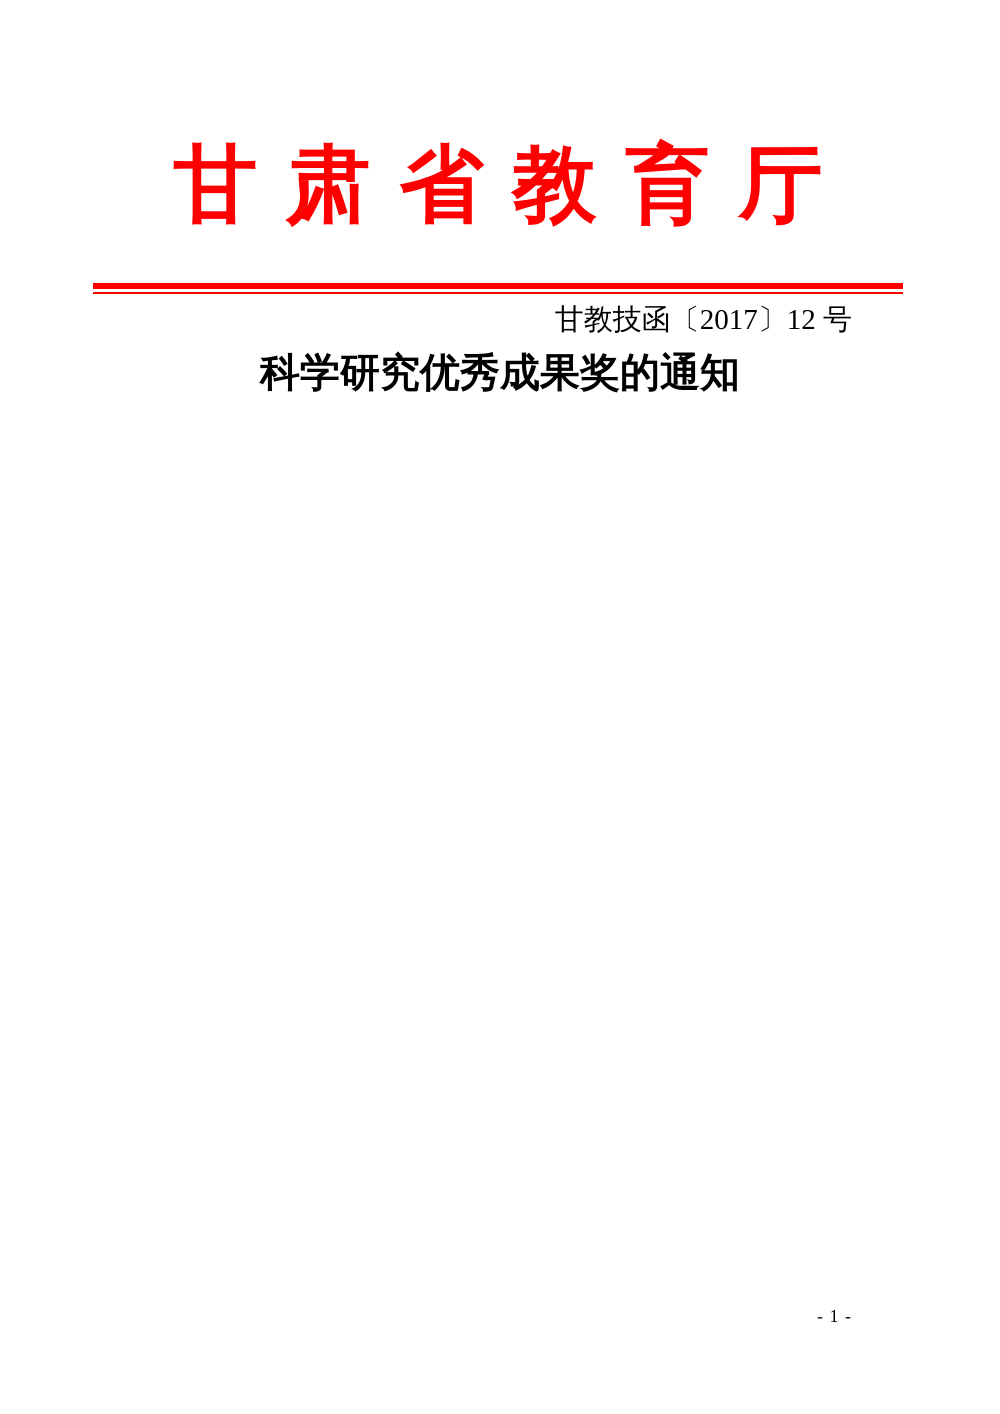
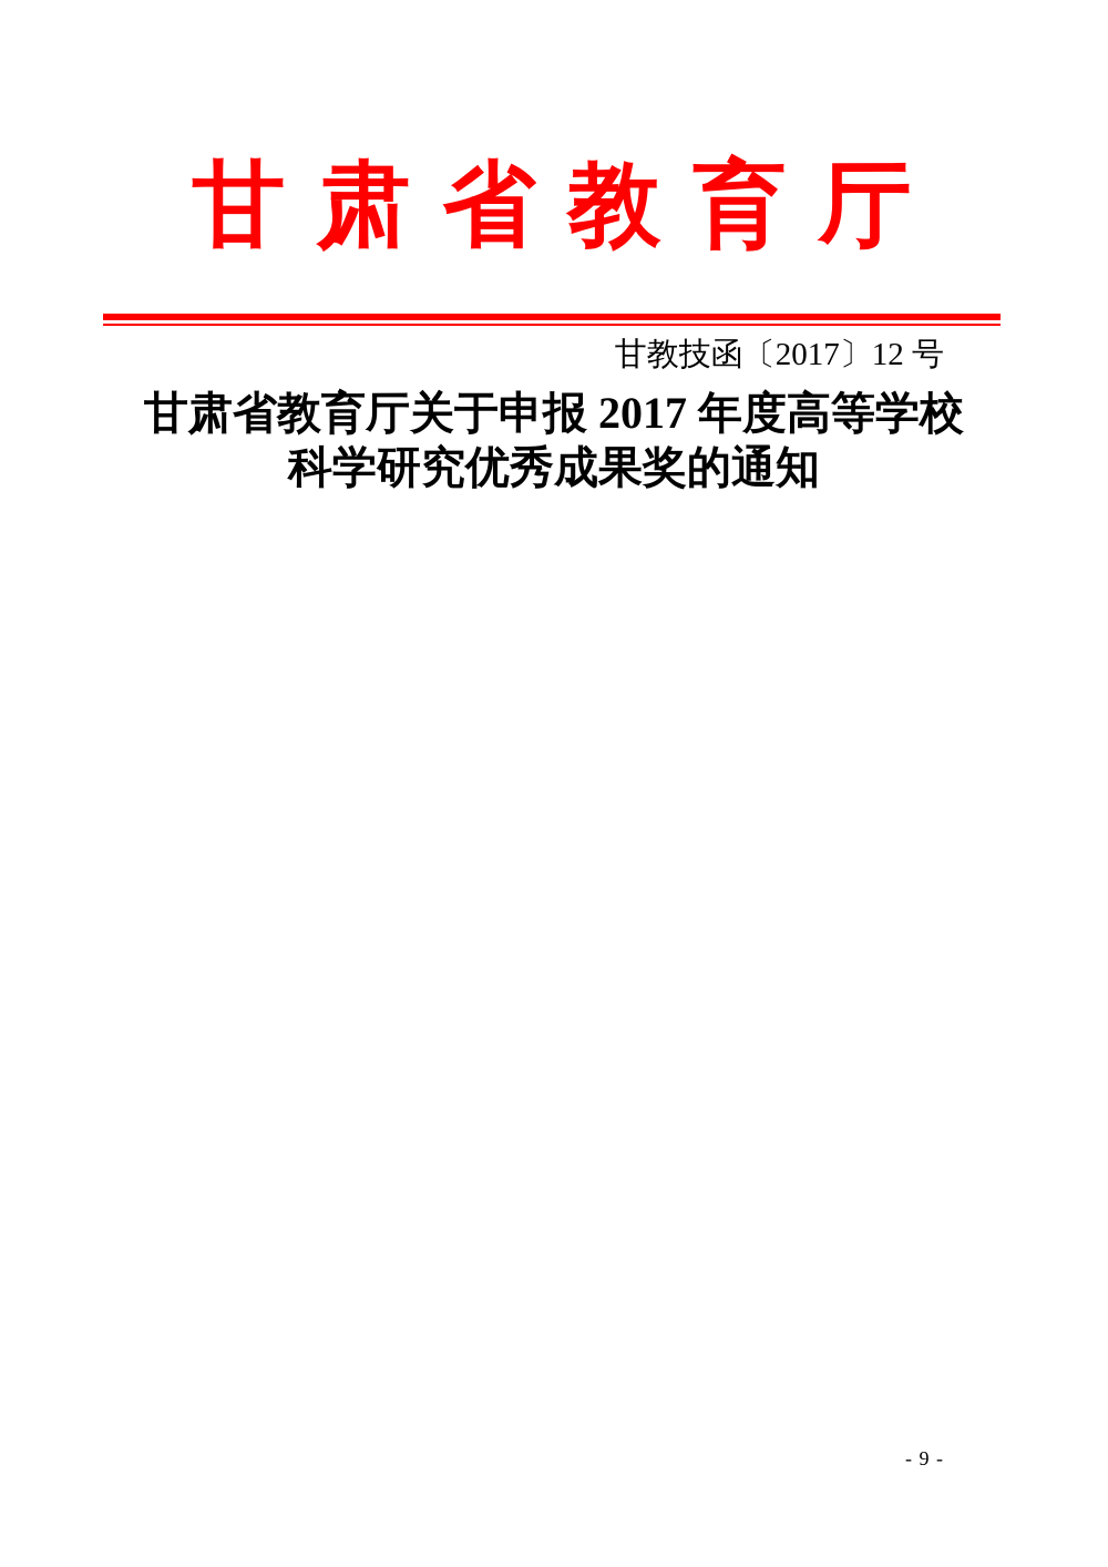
  甘 肃 省 教 育 厅
  甘教技函〔2017〕12 号
+ 甘肃省教育厅关于申报 2017 年度高等学校
  科学研究优秀成果奖的通知
- - 1 -
+ - 9 -
